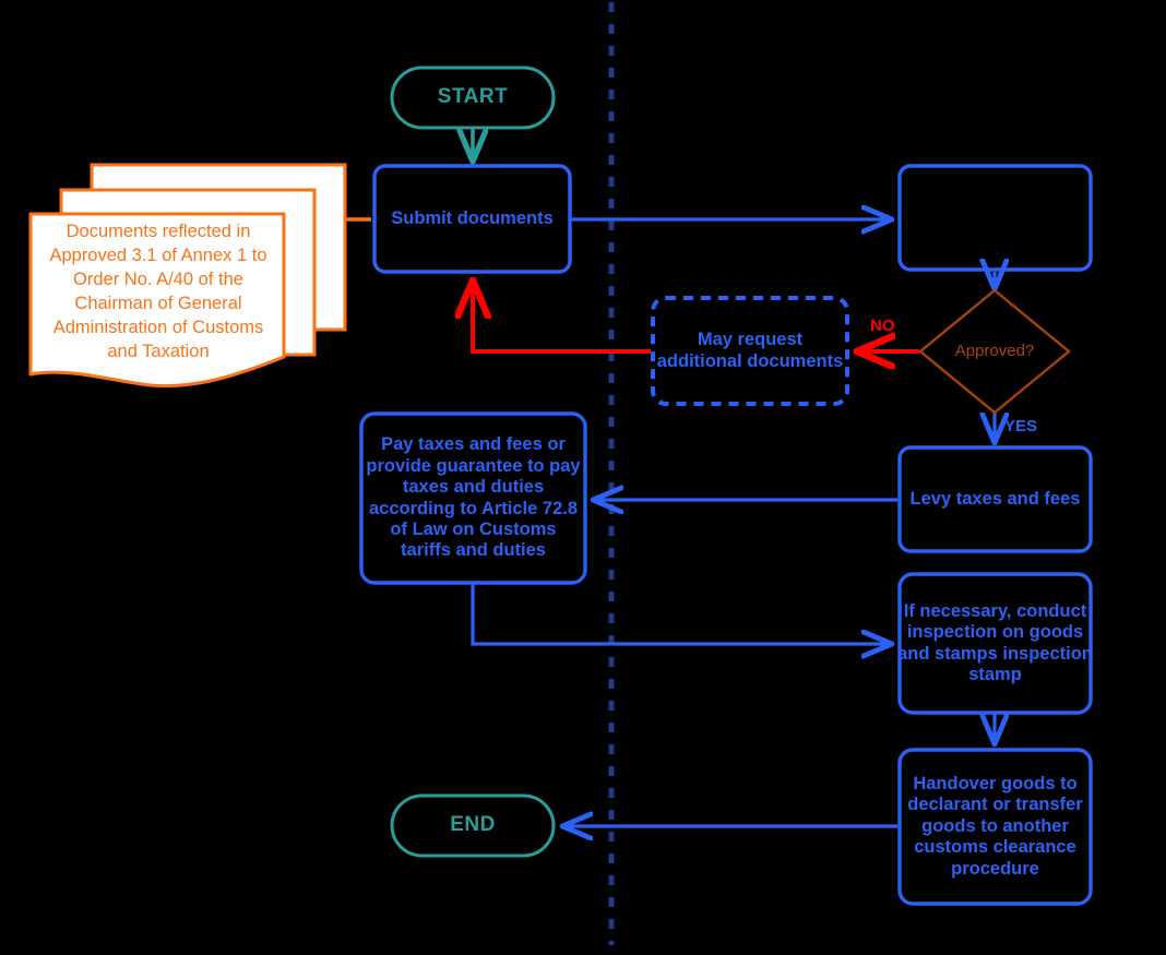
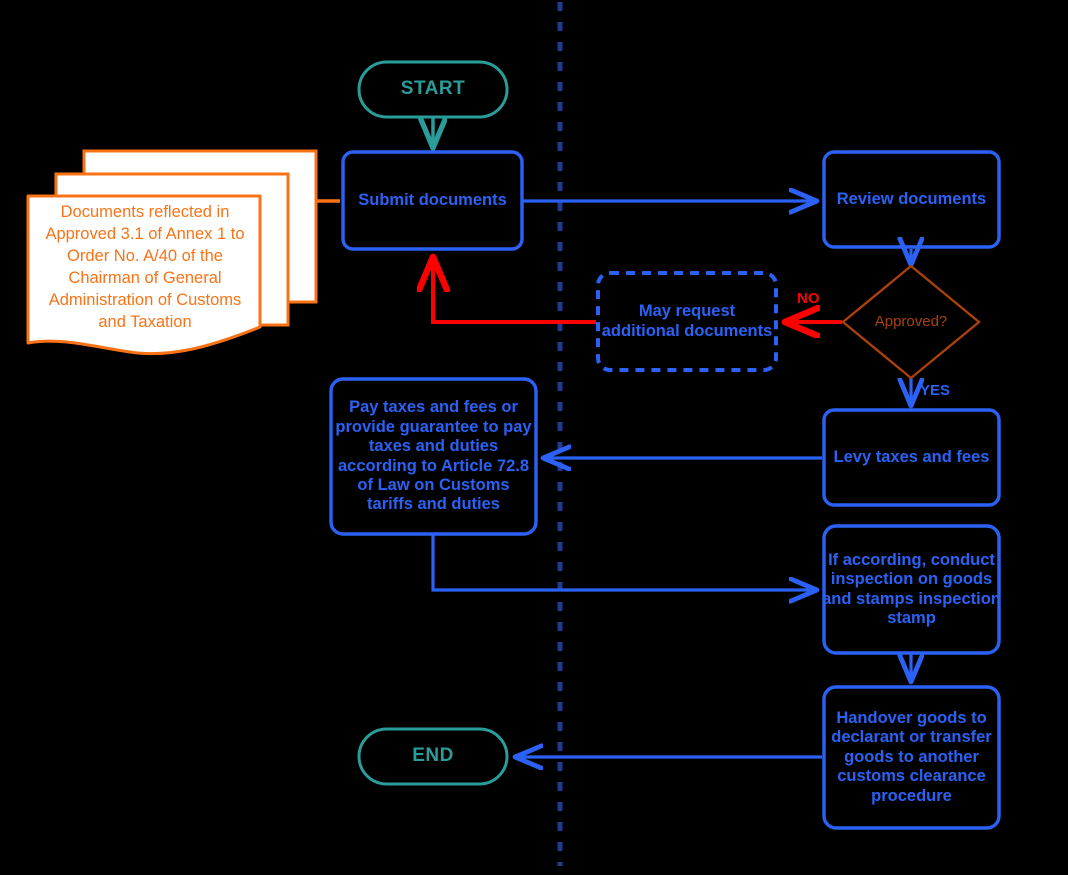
  START
  Submit documents
  Documents reflected in Approved 3.1 of Annex 1 to Order No. A/40 of the Chairman of General Administration of Customs and Taxation
+ Review documents
  Approved?
  May request additional documents
  Levy taxes and fees
  Pay taxes and fees or provide guarantee to pay taxes and duties according to Article 72.8 of Law on Customs tariffs and duties
- If necessary, conduct inspection on goods and stamps inspection stamp
+ If according, conduct inspection on goods and stamps inspection stamp
  Handover goods to declarant or transfer goods to another customs clearance procedure
  END
  NO
  YES
